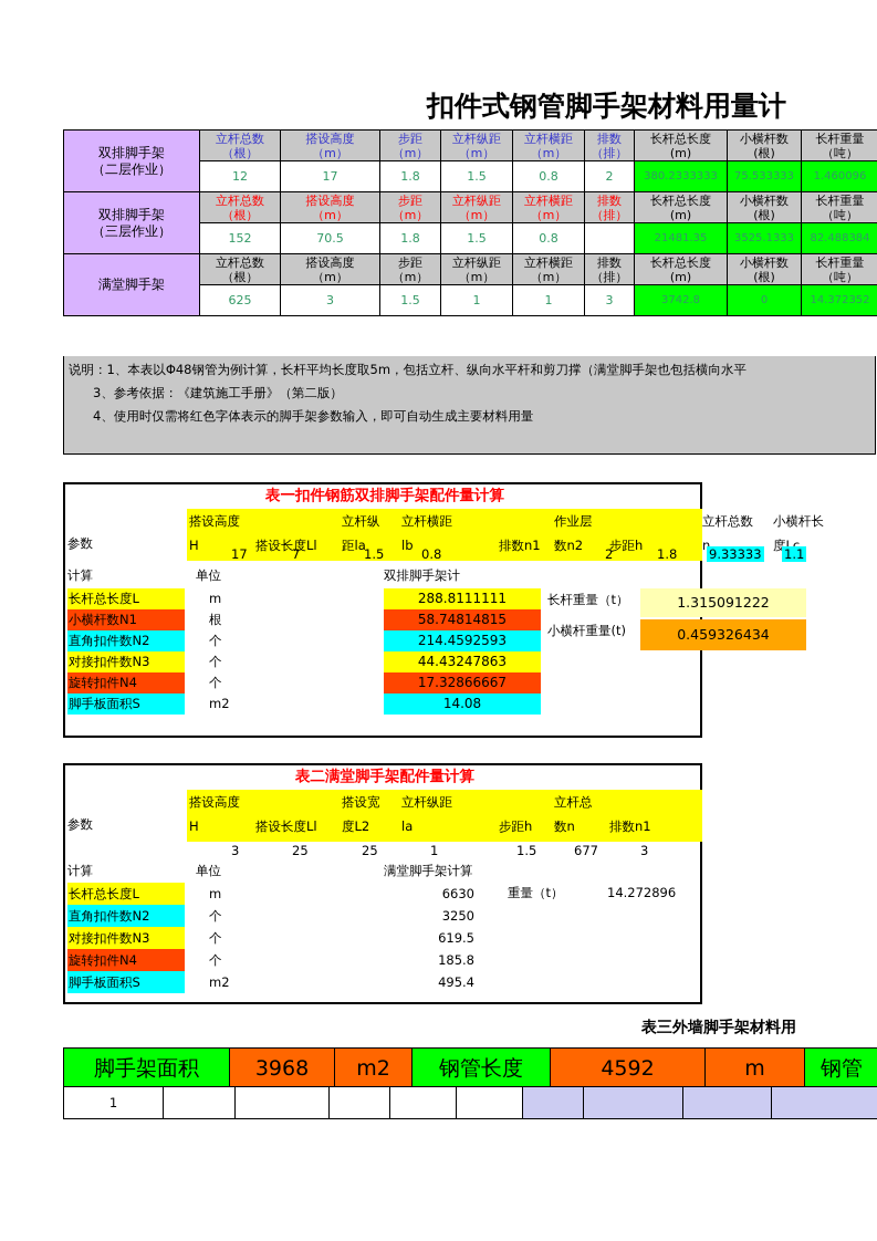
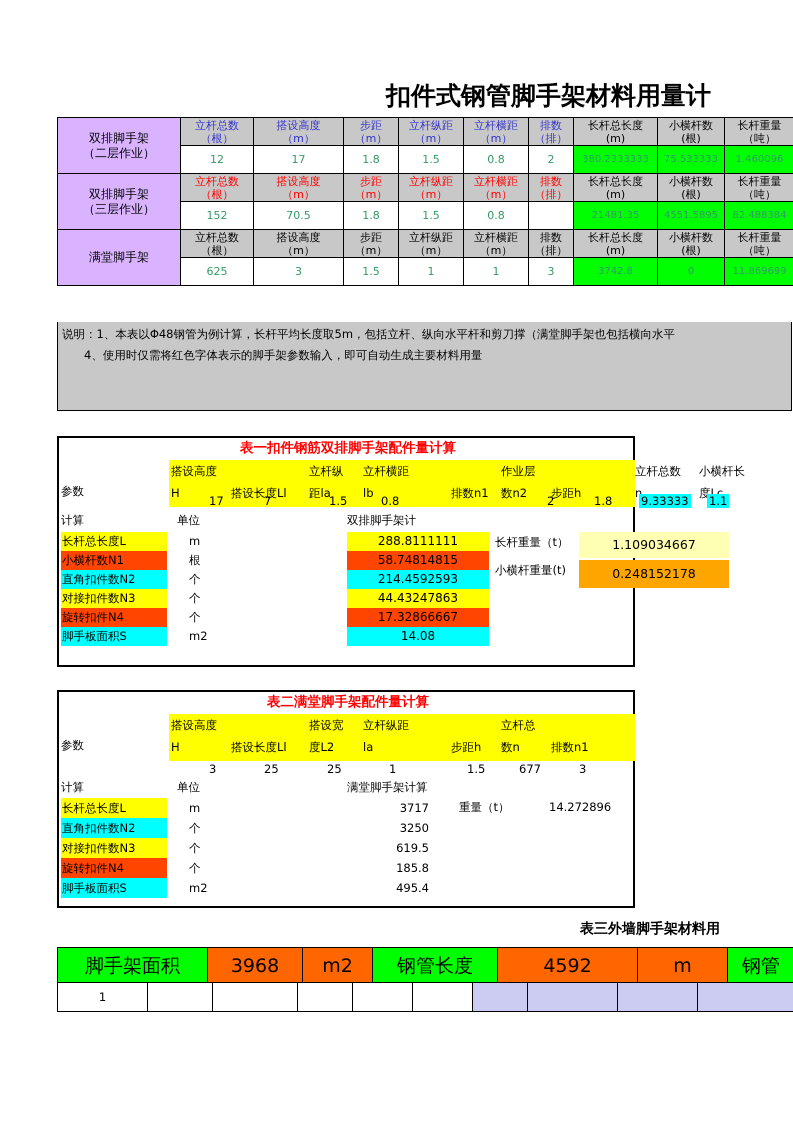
  扣件式钢管脚手架材料用量计
  双排脚手架（二层作业）	立杆总数（根）	搭设高度（m）	步距（m）	立杆纵距（m）	立杆横距（m）	排数（排）	长杆总长度(m)	小横杆数(根)	长杆重量（吨）
  12	17	1.8	1.5	0.8	2	380.2333333	75.533333	1.460096
  双排脚手架（三层作业）	立杆总数（根）	搭设高度（m）	步距（m）	立杆纵距（m）	立杆横距（m）	排数（排）	长杆总长度(m)	小横杆数(根)	长杆重量（吨）
- 152	70.5	1.8	1.5	0.8		21481.35	3525.1333	82.488384
+ 152	70.5	1.8	1.5	0.8		21481.35	4551.5895	82.488384
  满堂脚手架	立杆总数（根）	搭设高度（m）	步距（m）	立杆纵距（m）	立杆横距（m）	排数（排）	长杆总长度(m)	小横杆数(根)	长杆重量（吨）
- 625	3	1.5	1	1	3	3742.8	0	14.372352
+ 625	3	1.5	1	1	3	3742.8	0	11.869699
  说明：1、本表以Φ48钢管为例计算，长杆平均长度取5m，包括立杆、纵向水平杆和剪刀撑（满堂脚手架也包括横向水平
- 3、参考依据：《建筑施工手册》（第二版）
  4、使用时仅需将红色字体表示的脚手架参数输入，即可自动生成主要材料用量
  表一扣件钢筋双排脚手架配件量计算
  参数
  搭设高度
  H
  搭设长度Ll
  立杆纵
  距la
  立杆横距
  lb
  排数n1
  作业层
  数n2
  步距h
  立杆总数
  n
  小横杆长
  度Lc
  17
  7
  1.5
  0.8
  2
  1.8
  9.33333
  1.1
  计算
  单位
  双排脚手架计
  长杆总长度L
  m
  288.8111111
  小横杆数N1
  根
  58.74814815
  直角扣件数N2
  个
  214.4592593
  对接扣件数N3
  个
  44.43247863
  旋转扣件N4
  个
  17.32866667
  脚手板面积S
  m2
  14.08
  长杆重量（t）
- 1.315091222
+ 1.109034667
  小横杆重量(t)
- 0.459326434
+ 0.248152178
  表二满堂脚手架配件量计算
  参数
  搭设高度
  H
  搭设长度Ll
  搭设宽
  度L2
  立杆纵距
  la
  步距h
  立杆总
  数n
  排数n1
  3
  25
  25
  1
  1.5
  677
  3
  计算
  单位
  满堂脚手架计算
  长杆总长度L
  m
- 6630
+ 3717
  直角扣件数N2
  个
  3250
  对接扣件数N3
  个
  619.5
  旋转扣件N4
  个
  185.8
  脚手板面积S
  m2
  495.4
  重量（t）
  14.272896
  表三外墙脚手架材料用
  脚手架面积	3968	m2	钢管长度	4592	m	钢管
  1
